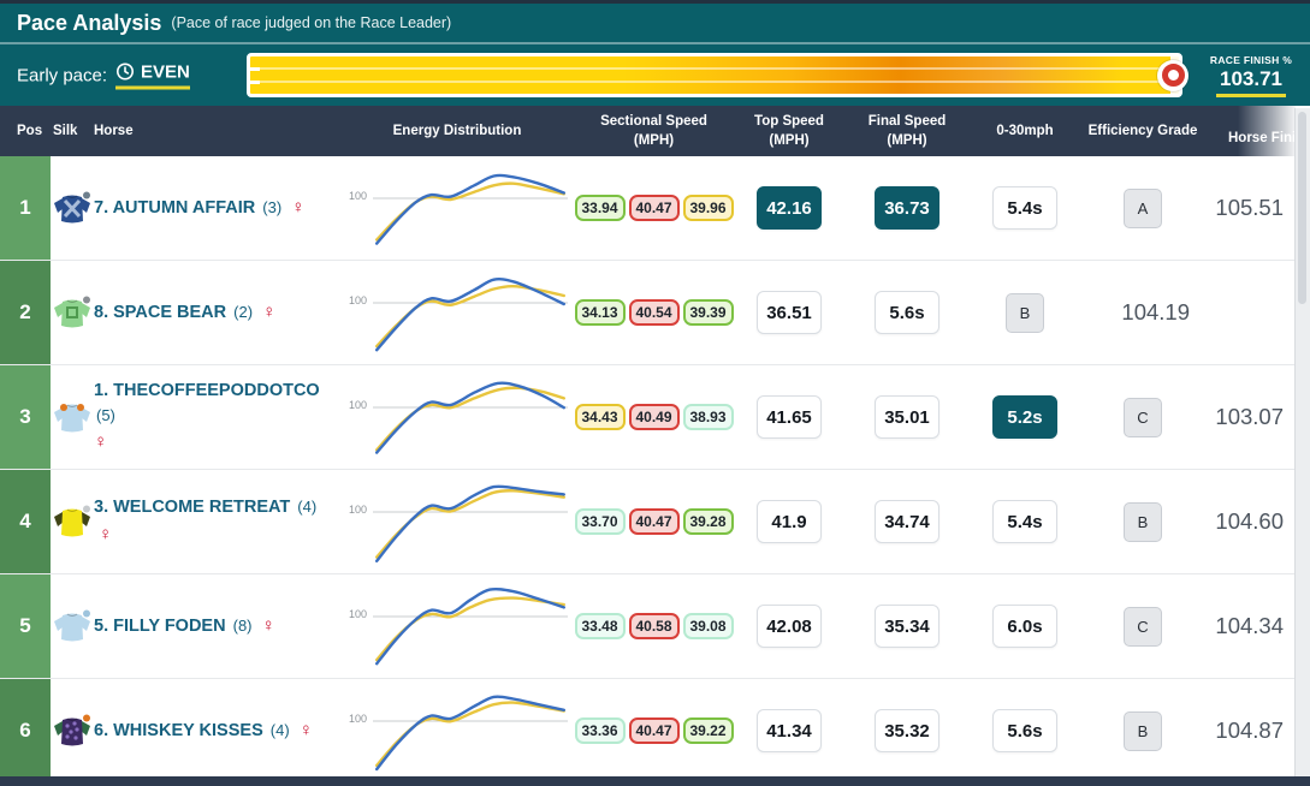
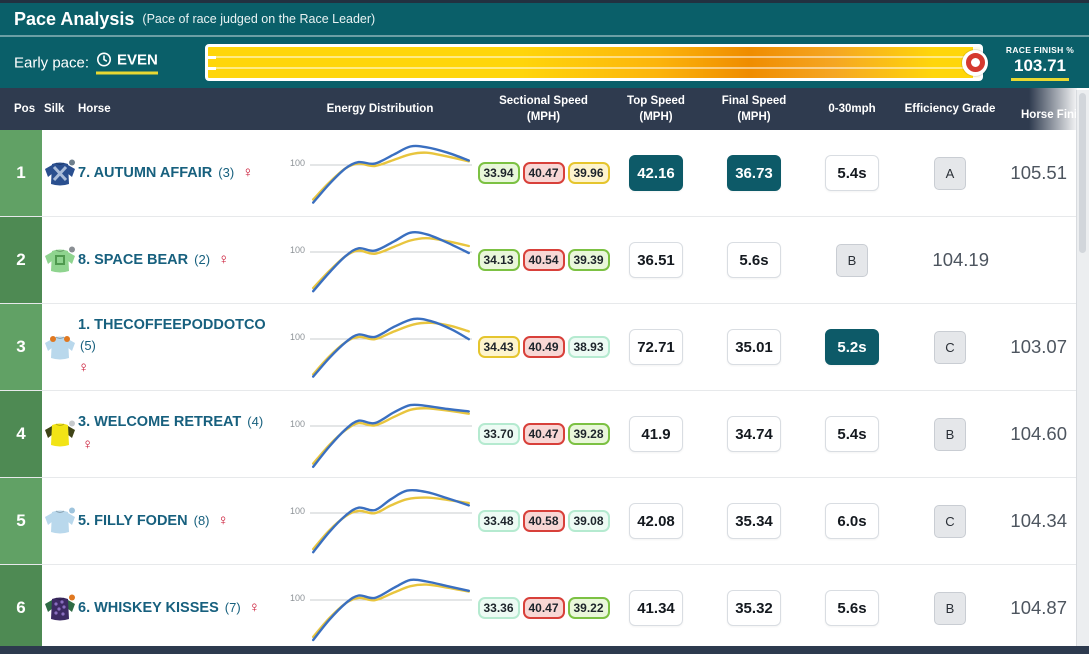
  Pace Analysis
  (Pace of race judged on the Race Leader)
  Early pace:
  EVEN
  RACE FINISH %
  103.71
  Pos
  Silk
  Horse
  Energy Distribution
  Sectional Speed
  (MPH)
  Top Speed
  (MPH)
  Final Speed
  (MPH)
  0-30mph
  Efficiency Grade
  1
  7. AUTUMN AFFAIR (3) ♀
  100
  33.94
  40.47
  39.96
  42.16
  36.73
  5.4s
  A
  105.51
  2
  8. SPACE BEAR (2) ♀
  100
  34.13
  40.54
  39.39
  36.51
  5.6s
  B
  104.19
  3
  1. THECOFFEEPODDOTCO (5)
  ♀
  100
  34.43
  40.49
  38.93
- 41.65
+ 72.71
  35.01
  5.2s
  C
  103.07
  4
  3. WELCOME RETREAT (4) ♀
  100
  33.70
  40.47
  39.28
  41.9
  34.74
  5.4s
  B
  104.60
  5
  5. FILLY FODEN (8) ♀
  100
  33.48
  40.58
  39.08
  42.08
  35.34
  6.0s
  C
  104.34
  6
- 6. WHISKEY KISSES (4) ♀
+ 6. WHISKEY KISSES (7) ♀
  100
  33.36
  40.47
  39.22
  41.34
  35.32
  5.6s
  B
  104.87
